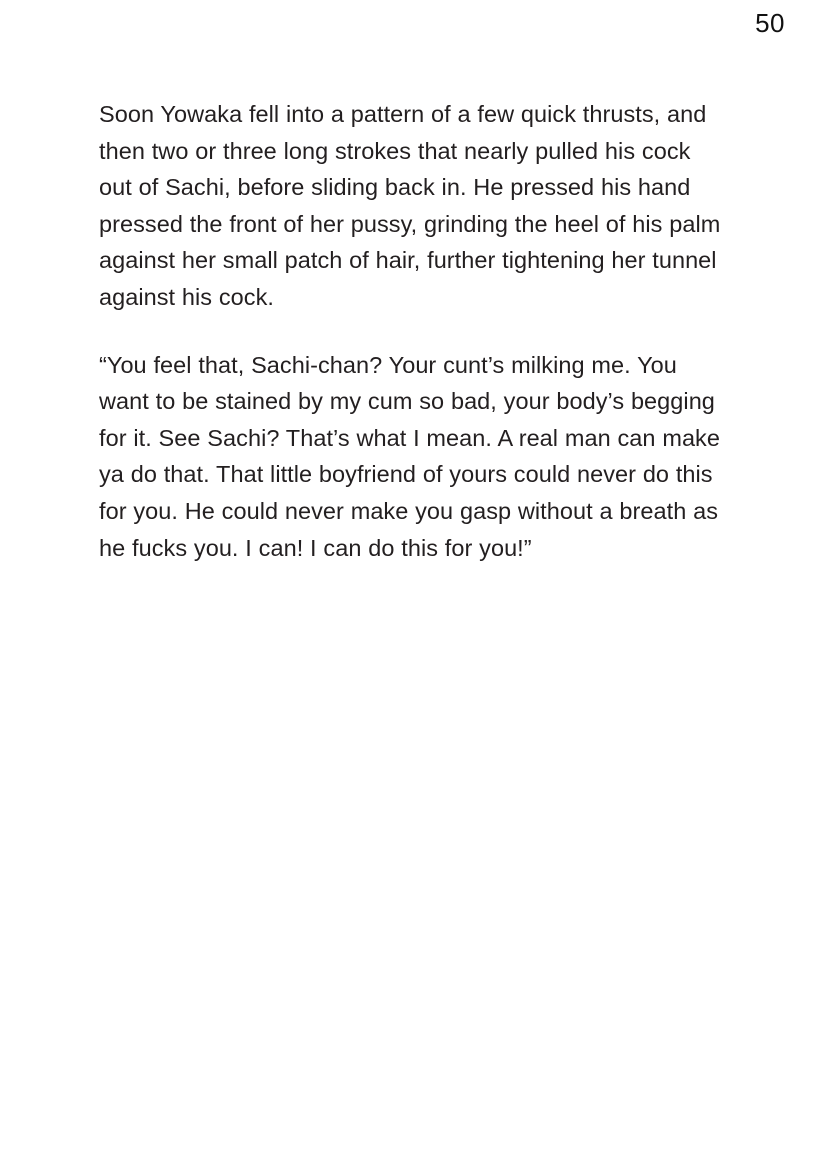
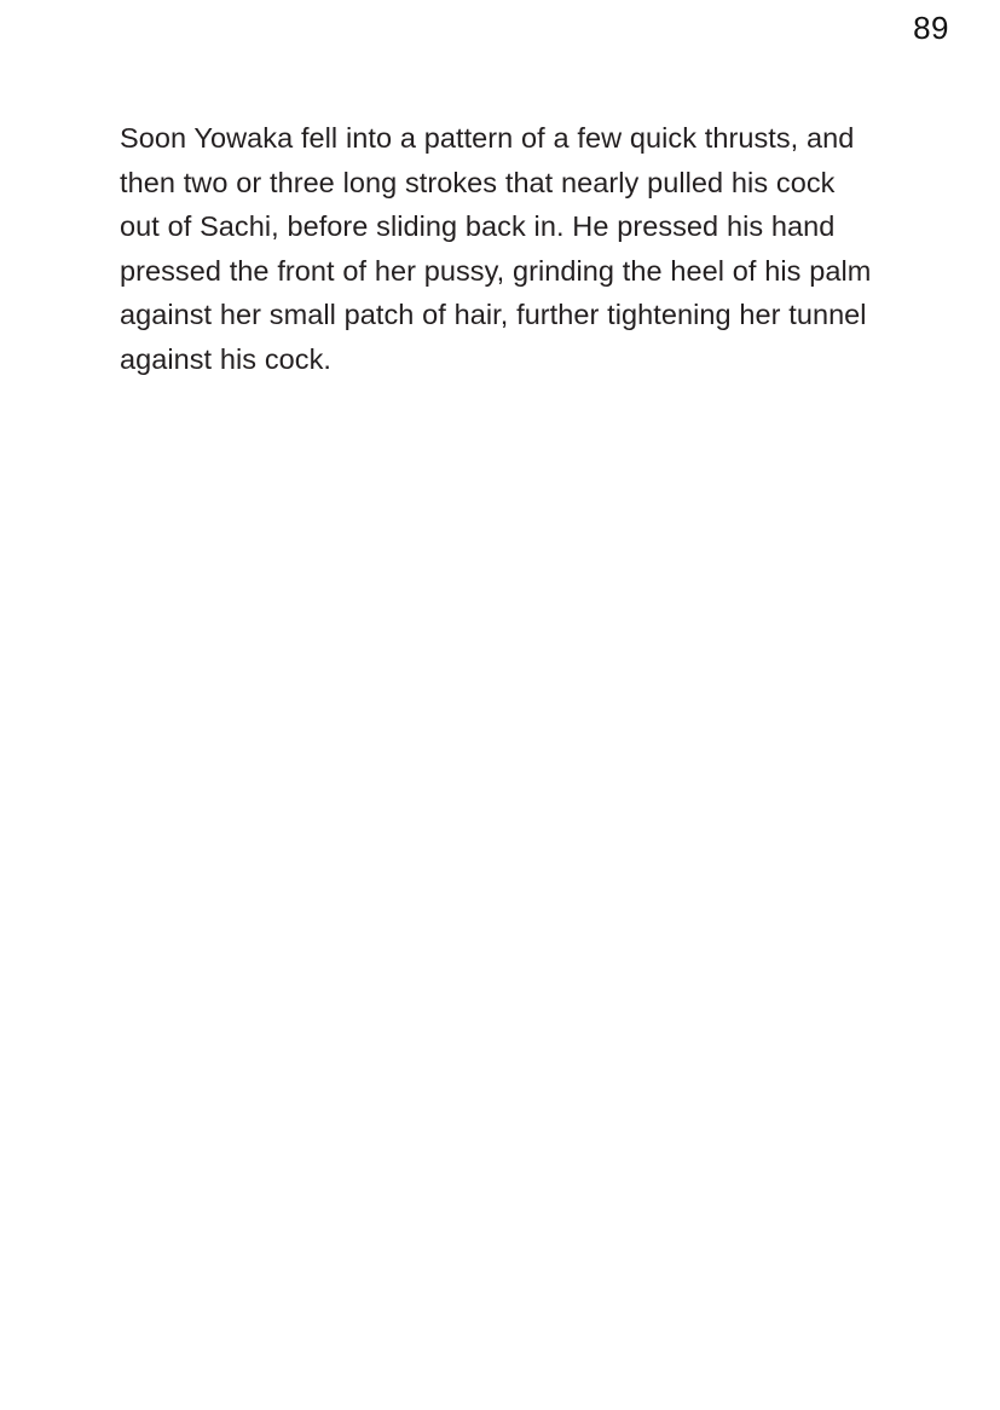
- 50
+ 89
  Soon Yowaka fell into a pattern of a few quick thrusts, and then two or three long strokes that nearly pulled his cock out of Sachi, before sliding back in. He pressed his hand pressed the front of her pussy, grinding the heel of his palm against her small patch of hair, further tightening her tunnel against his cock.
- “You feel that, Sachi-chan? Your cunt’s milking me. You want to be stained by my cum so bad, your body’s begging for it. See Sachi? That’s what I mean. A real man can make ya do that. That little boyfriend of yours could never do this for you. He could never make you gasp without a breath as he fucks you. I can! I can do this for you!”
